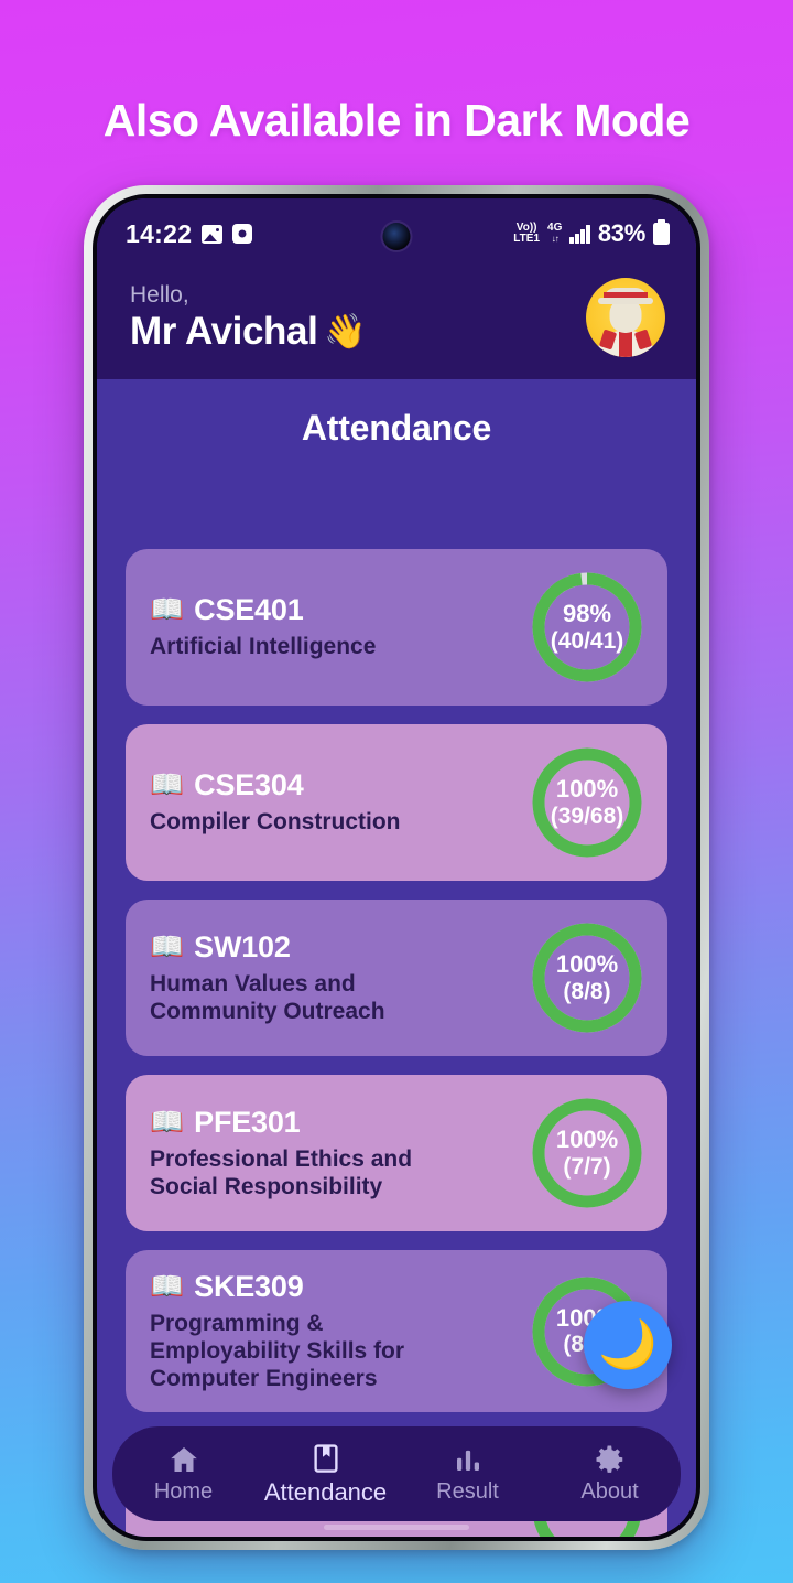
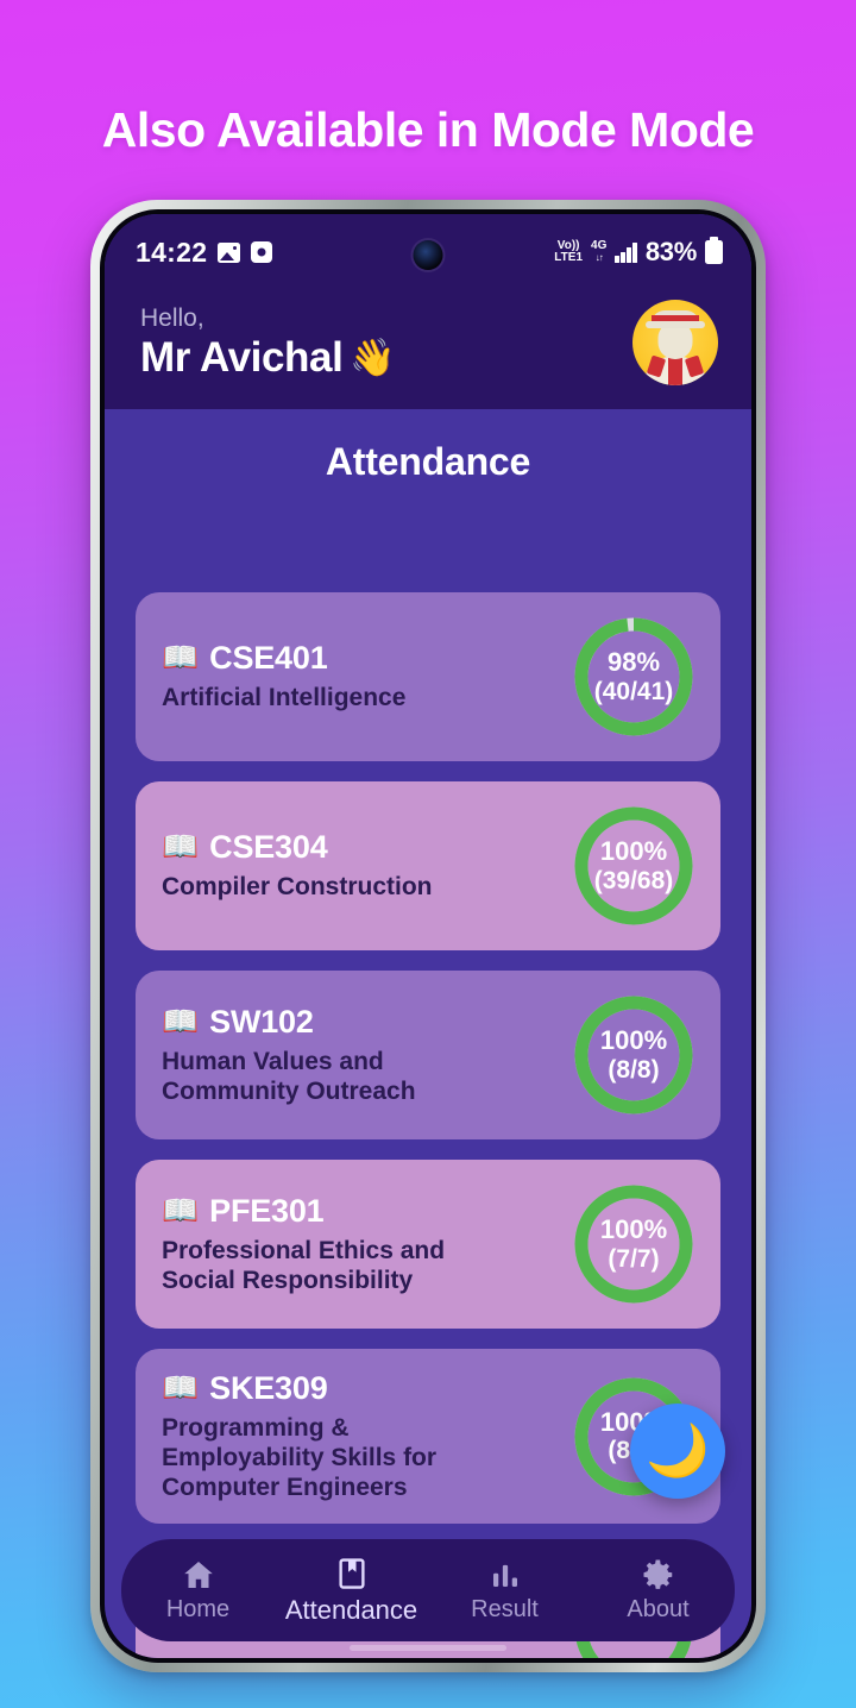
- Also Available in Dark Mode
+ Also Available in Mode Mode
  14:22
  Vo))
  LTE1
  4G
  ↓↑
  83%
  Hello,
  Mr Avichal
  👋
  Attendance
  📖
  CSE401
  Artificial Intelligence
  98%
  (40/41)
  📖
  CSE304
  Compiler Construction
  100%
  (39/68)
  📖
  SW102
  Human Values and
  Community Outreach
  100%
  (8/8)
  📖
  PFE301
  Professional Ethics and
  Social Responsibility
  100%
  (7/7)
  📖
  SKE309
  Programming &
  Employability Skills for
  Computer Engineers
  100
  🌙
  Home
  Attendance
  Result
  About
